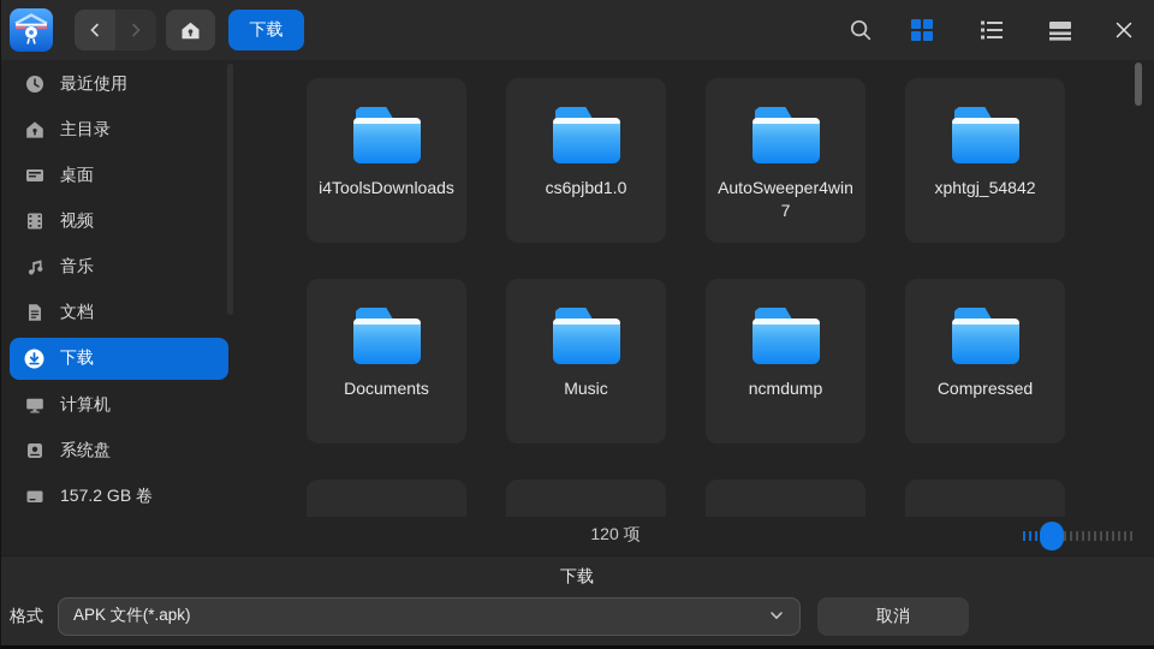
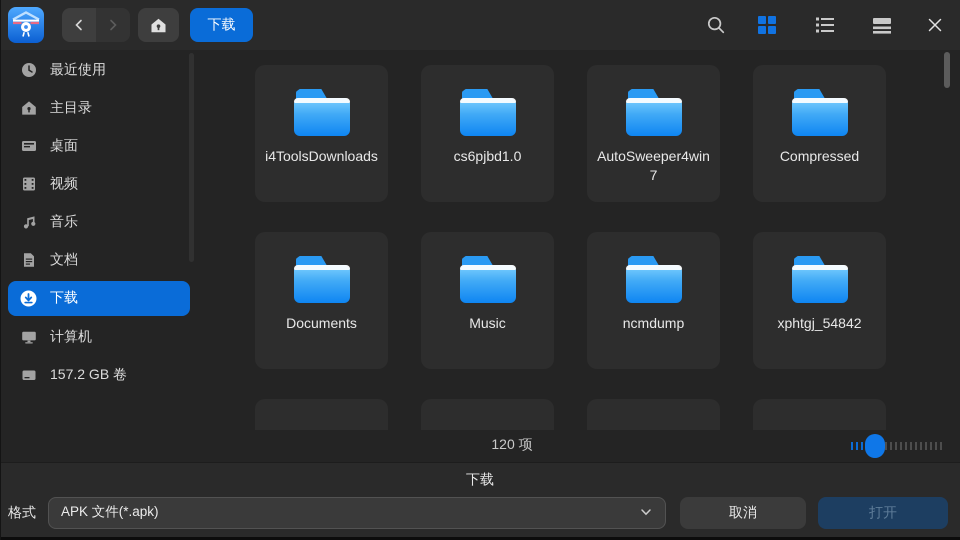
  下载
  最近使用
  主目录
  桌面
  视频
  音乐
  文档
  下载
  计算机
- 系统盘
  157.2 GB 卷
  i4ToolsDownloads
  cs6pjbd1.0
  AutoSweeper4win7
- xphtgj_54842
+ Compressed
  Documents
  Music
  ncmdump
- Compressed
+ xphtgj_54842
  120 项
  下载
  格式
  APK 文件(*.apk)
  取消
+ 打开
